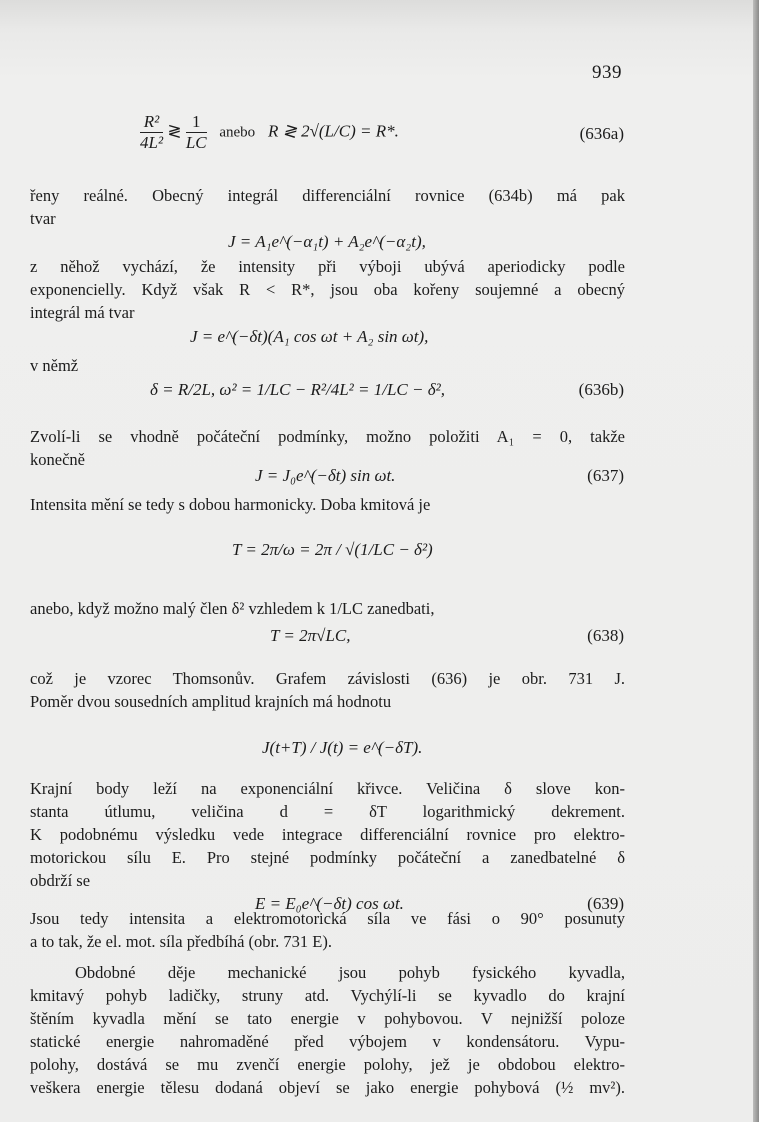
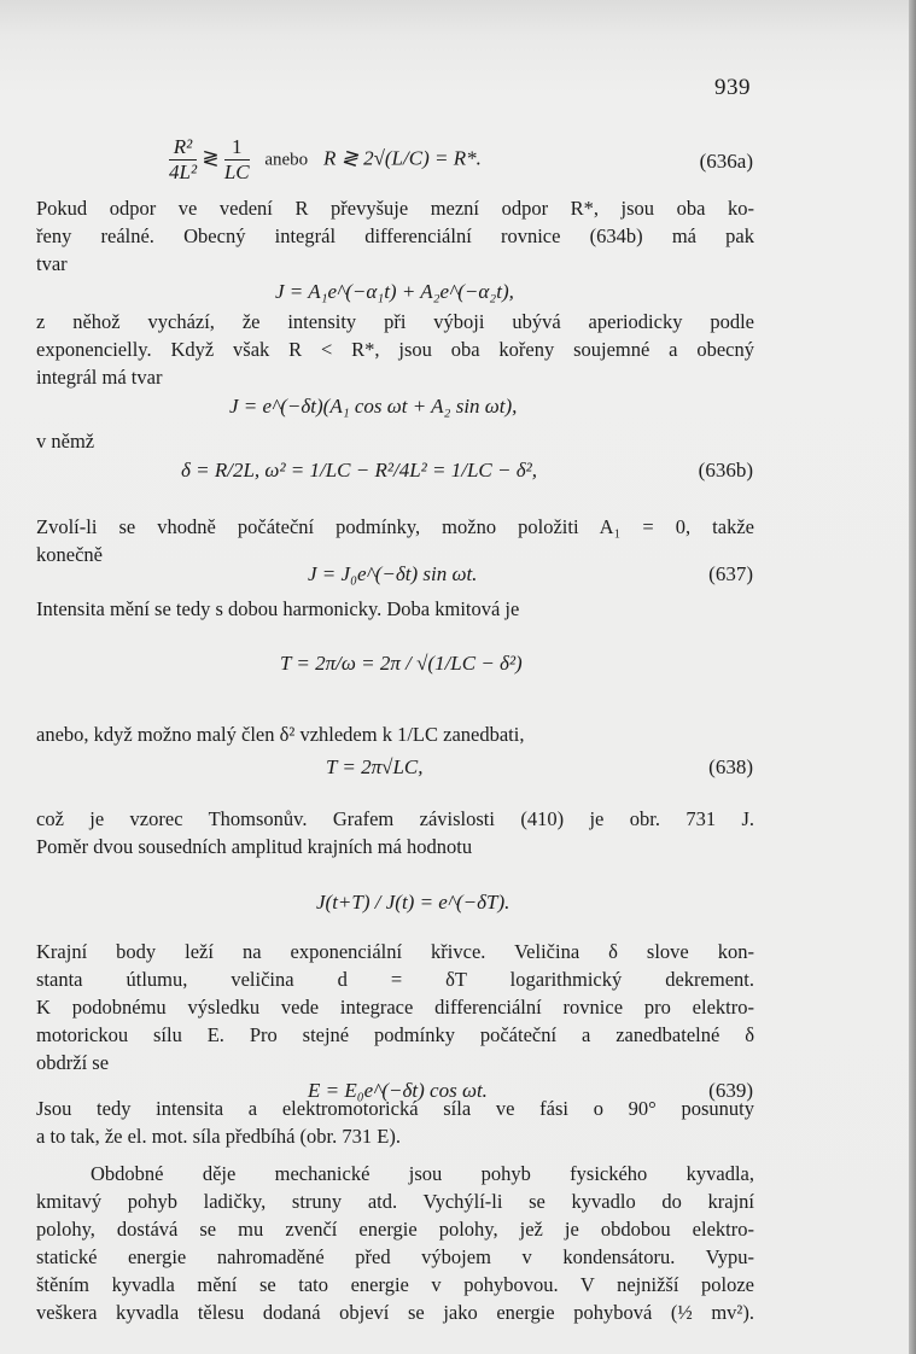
  939
  R²
  4L²
  ≷
  1
  LC
  anebo R ≷ 2√(L/C) = R*.
  (636a)
+ Pokud odpor ve vedení R převyšuje mezní odpor R*, jsou oba ko-
  řeny reálné. Obecný integrál differenciální rovnice (634b) má pak
  tvar
  J = A₁e^(−α₁t) + A₂e^(−α₂t),
  z něhož vychází, že intensity při výboji ubývá aperiodicky podle
  exponencielly. Když však R < R*, jsou oba kořeny soujemné a obecný
  integrál má tvar
  J = e^(−δt)(A₁ cos ωt + A₂ sin ωt),
  v němž
  δ = R/2L, ω² = 1/LC − R²/4L² = 1/LC − δ²,
  (636b)
  Zvolí-li se vhodně počáteční podmínky, možno položiti A₁ = 0, takže
  konečně
  J = J₀e^(−δt) sin ωt.
  (637)
  Intensita mění se tedy s dobou harmonicky. Doba kmitová je
  T = 2π/ω = 2π / √(1/LC − δ²)
  anebo, když možno malý člen δ² vzhledem k 1/LC zanedbati,
  T = 2π√LC,
  (638)
- což je vzorec Thomsonův. Grafem závislosti (636) je obr. 731 J.
+ což je vzorec Thomsonův. Grafem závislosti (410) je obr. 731 J.
  Poměr dvou sousedních amplitud krajních má hodnotu
  J(t+T) / J(t) = e^(−δT).
  Krajní body leží na exponenciální křivce. Veličina δ slove kon-
  stanta útlumu, veličina d = δT logarithmický dekrement.
  K podobnému výsledku vede integrace differenciální rovnice pro elektro-
  motorickou sílu E. Pro stejné podmínky počáteční a zanedbatelné δ
  obdrží se
  E = E₀e^(−δt) cos ωt.
  (639)
  Jsou tedy intensita a elektromotorická síla ve fási o 90° posunuty
  a to tak, že el. mot. síla předbíhá (obr. 731 E).
  Obdobné děje mechanické jsou pohyb fysického kyvadla,
  kmitavý pohyb ladičky, struny atd. Vychýlí-li se kyvadlo do krajní
- štěním kyvadla mění se tato energie v pohybovou. V nejnižší poloze
+ polohy, dostává se mu zvenčí energie polohy, jež je obdobou elektro-
  statické energie nahromaděné před výbojem v kondensátoru. Vypu-
- polohy, dostává se mu zvenčí energie polohy, jež je obdobou elektro-
+ štěním kyvadla mění se tato energie v pohybovou. V nejnižší poloze
- veškera energie tělesu dodaná objeví se jako energie pohybová (½ mv²).
+ veškera kyvadla tělesu dodaná objeví se jako energie pohybová (½ mv²).
